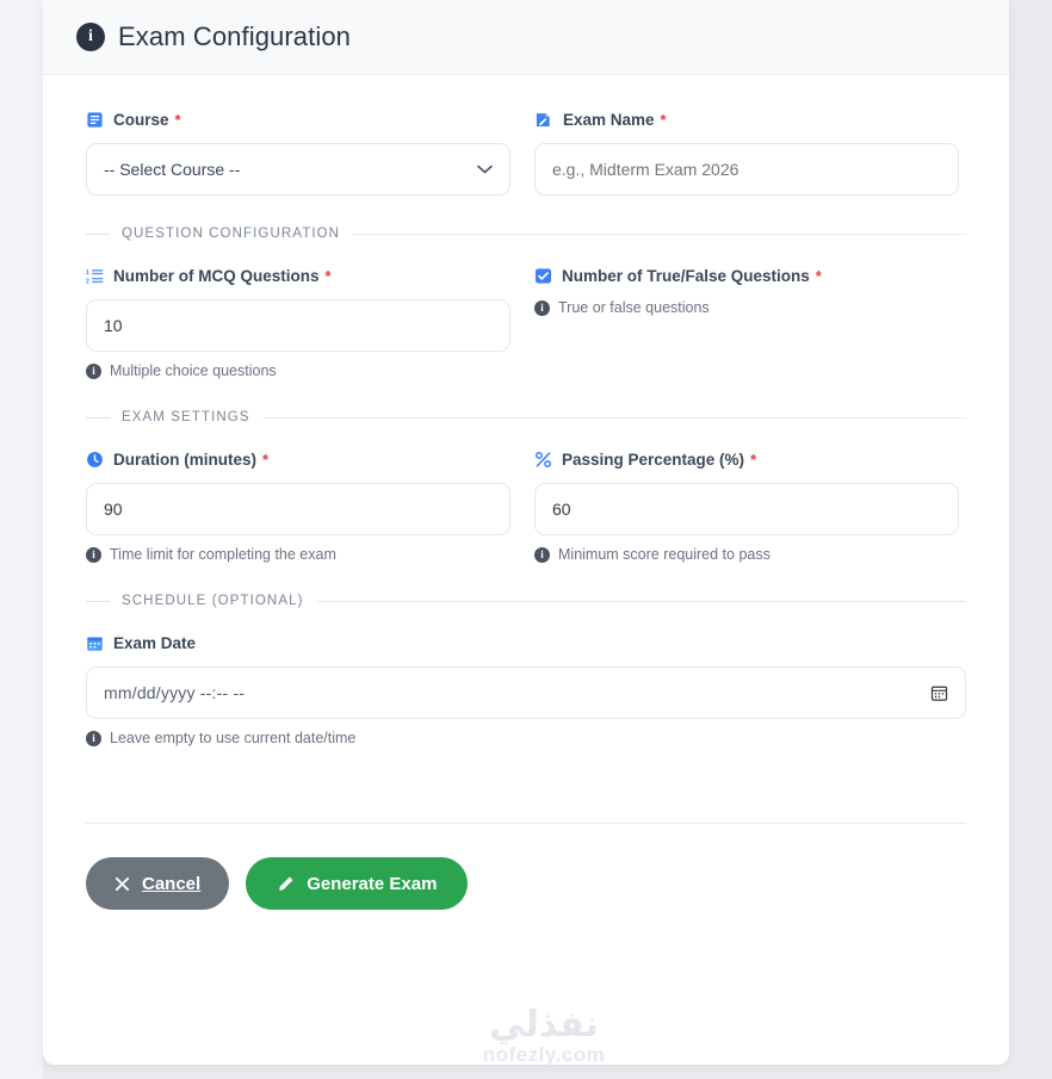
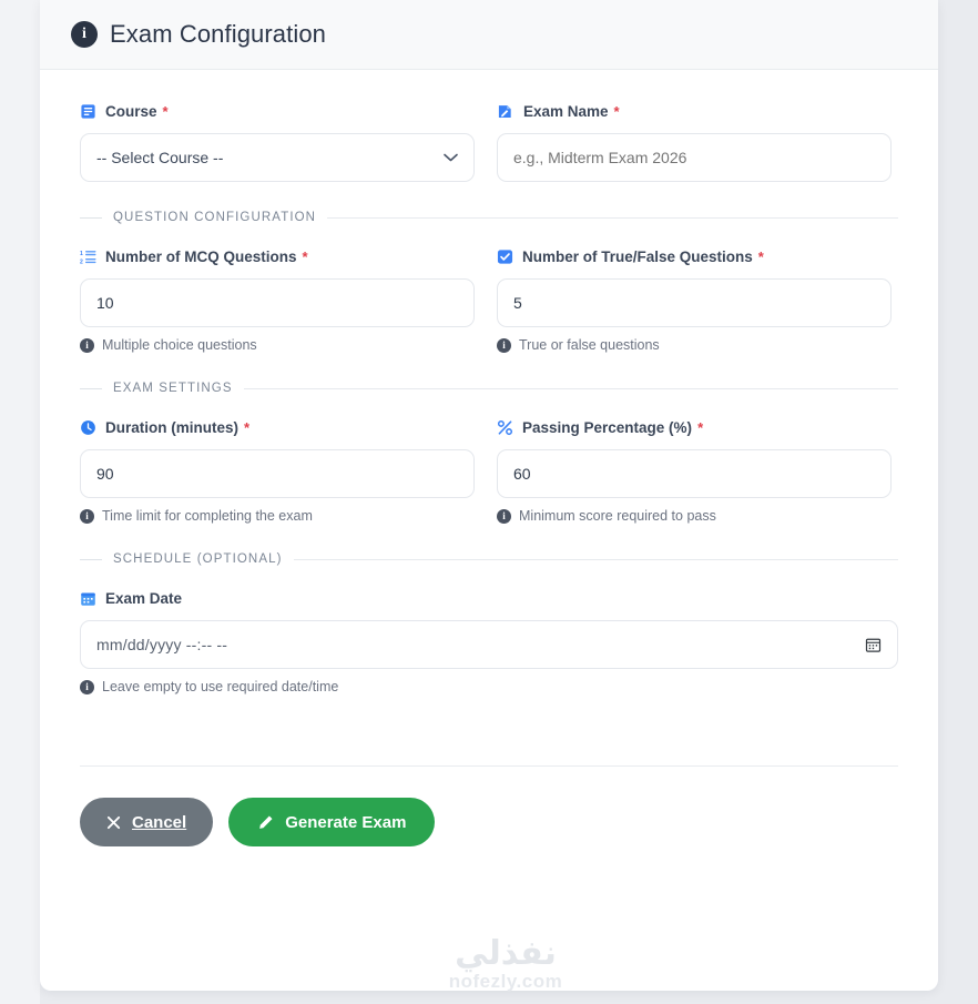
  i
  Exam Configuration
  Course
  *
  -- Select Course --
  Exam Name
  *
  e.g., Midterm Exam 2026
  QUESTION CONFIGURATION
  Number of MCQ Questions
  *
  10
  i
  Multiple choice questions
  Number of True/False Questions
  *
+ 5
  i
  True or false questions
  EXAM SETTINGS
  Duration (minutes)
  *
  90
  i
  Time limit for completing the exam
  Passing Percentage (%)
  *
  60
  i
  Minimum score required to pass
  SCHEDULE (OPTIONAL)
  Exam Date
  mm/dd/yyyy --:-- --
  i
- Leave empty to use current date/time
+ Leave empty to use required date/time
  Cancel
  Generate Exam
  نفذلي
  nofezly.com
